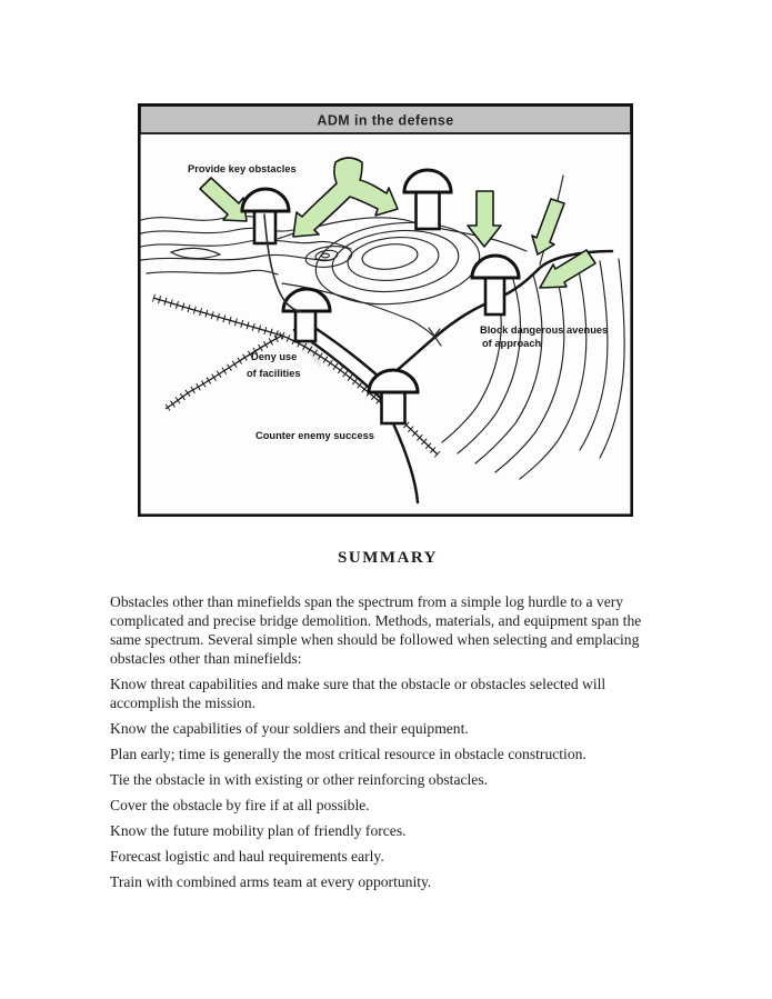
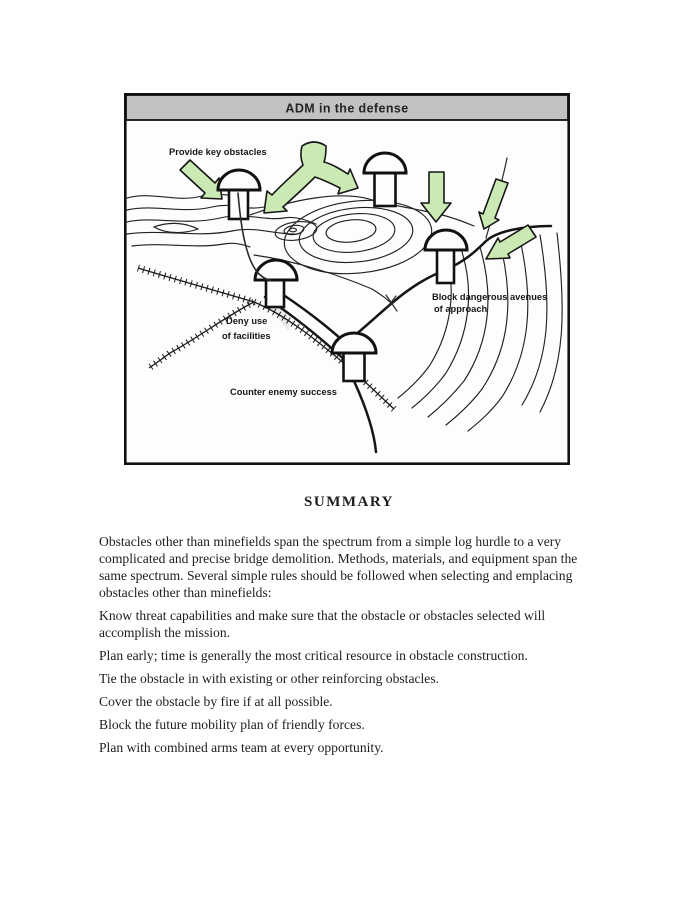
  ADM in the defense
  Provide key obstacles
  Block dangerous avenues
  of approach
  Deny use
  of facilities
  Counter enemy success
  SUMMARY
- Obstacles other than minefields span the spectrum from a simple log hurdle to a very complicated and precise bridge demolition. Methods, materials, and equipment span the same spectrum. Several simple when should be followed when selecting and emplacing obstacles other than minefields:
+ Obstacles other than minefields span the spectrum from a simple log hurdle to a very complicated and precise bridge demolition. Methods, materials, and equipment span the same spectrum. Several simple rules should be followed when selecting and emplacing obstacles other than minefields:
  Know threat capabilities and make sure that the obstacle or obstacles selected will accomplish the mission.
- Know the capabilities of your soldiers and their equipment.
  Plan early; time is generally the most critical resource in obstacle construction.
  Tie the obstacle in with existing or other reinforcing obstacles.
  Cover the obstacle by fire if at all possible.
- Know the future mobility plan of friendly forces.
+ Block the future mobility plan of friendly forces.
- Forecast logistic and haul requirements early.
- Train with combined arms team at every opportunity.
+ Plan with combined arms team at every opportunity.
